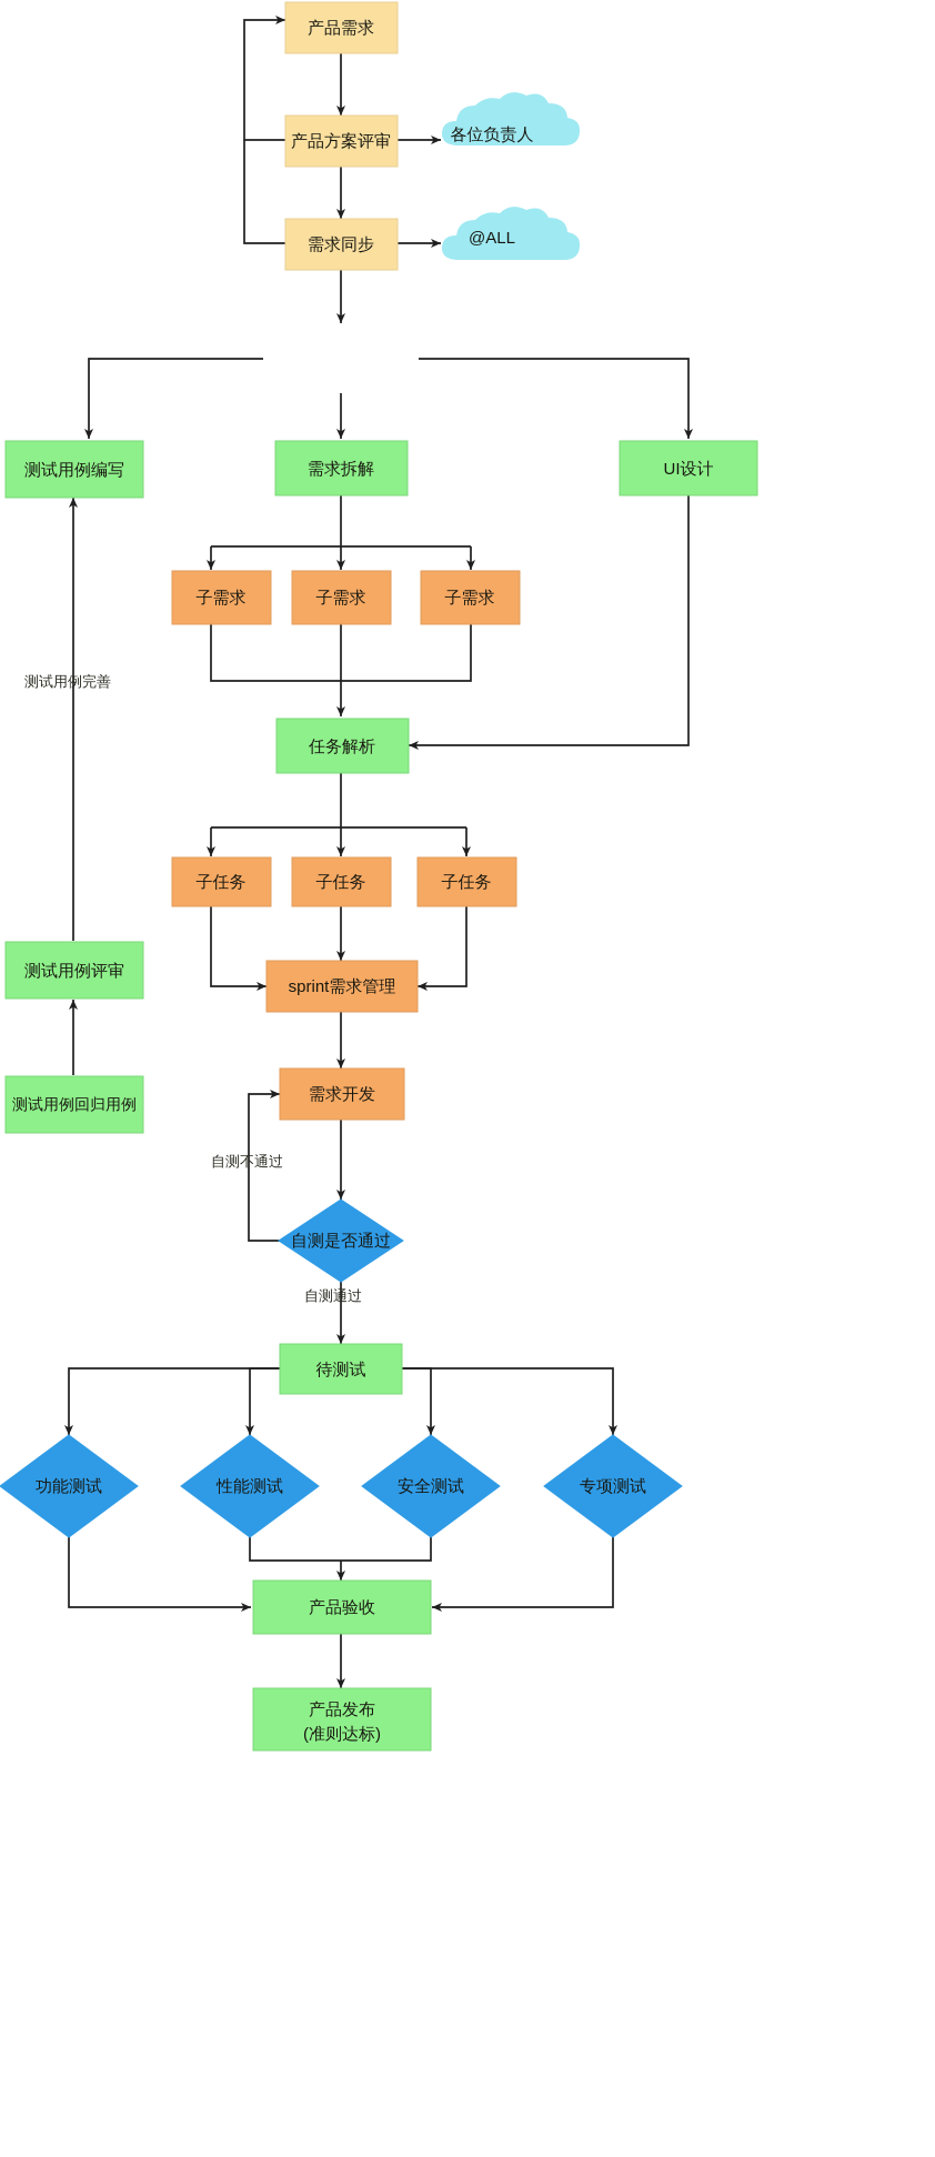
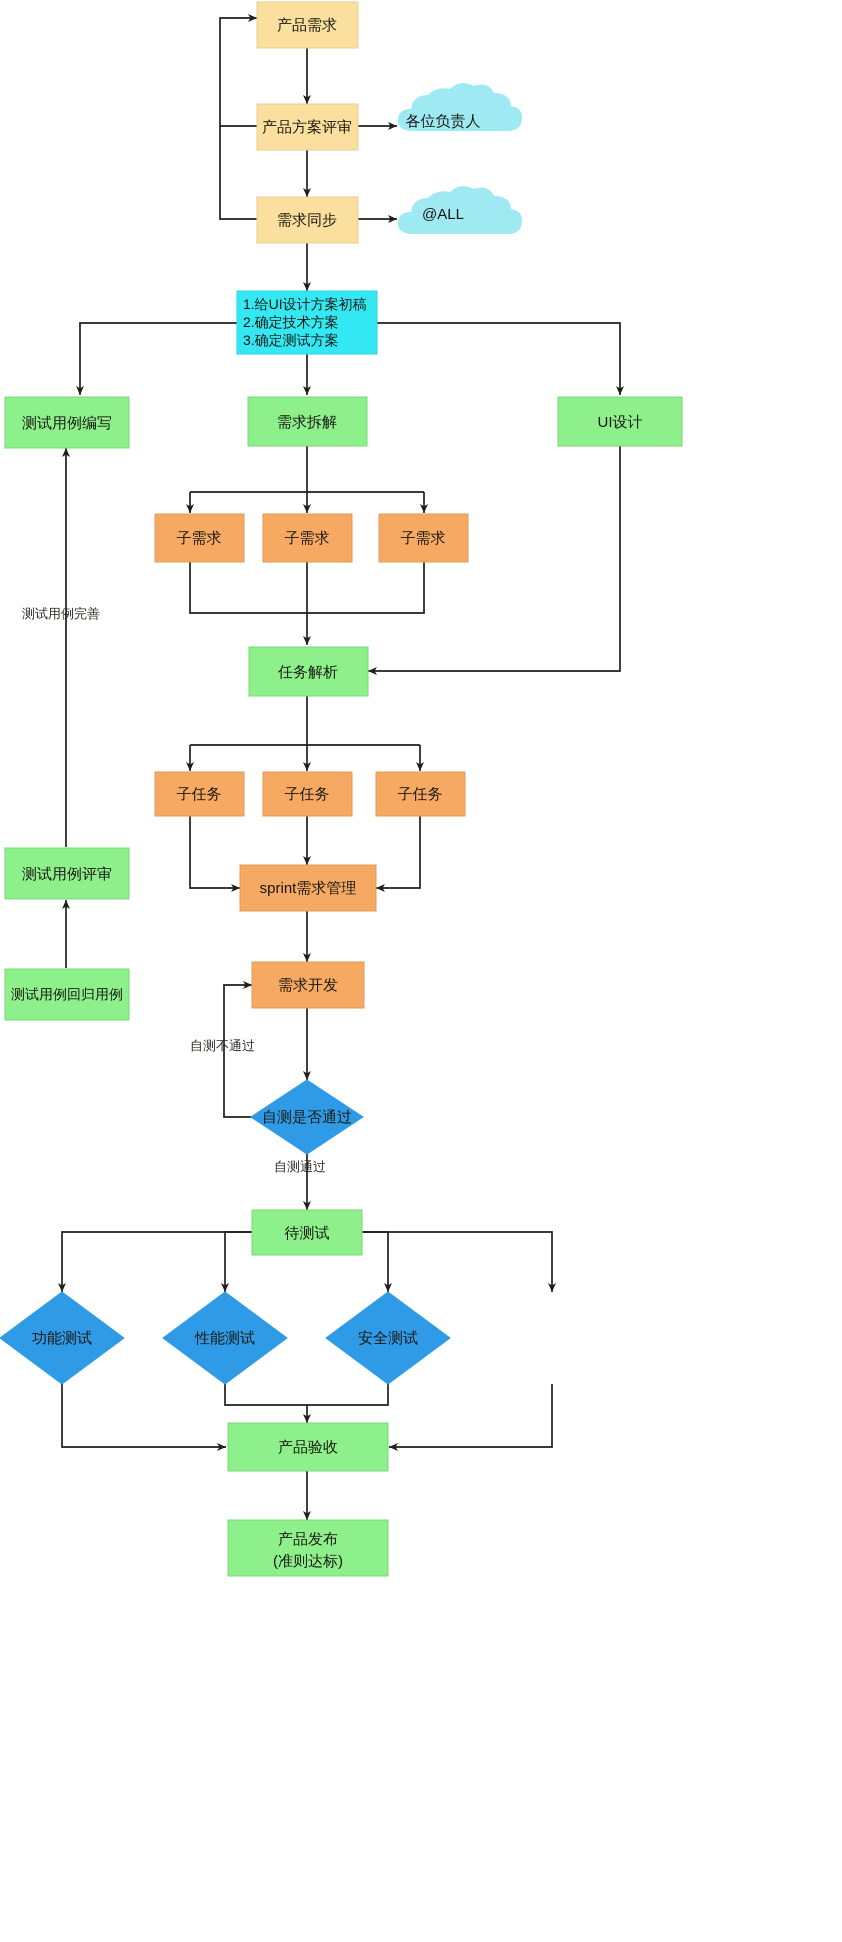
  各位负责人
  @ALL
  产品需求
  产品方案评审
  需求同步
+ 1.给UI设计方案初稿
+ 2.确定技术方案
+ 3.确定测试方案
  测试用例编写
  需求拆解
  UI设计
  子需求
  子需求
  子需求
  任务解析
  子任务
  子任务
  子任务
  sprint需求管理
  需求开发
  自测是否通过
  测试用例评审
  测试用例回归用例
  待测试
  功能测试
  性能测试
  安全测试
- 专项测试
  产品验收
  产品发布
  (准则达标)
  测试用例完善
  自测不通过
  自测通过
